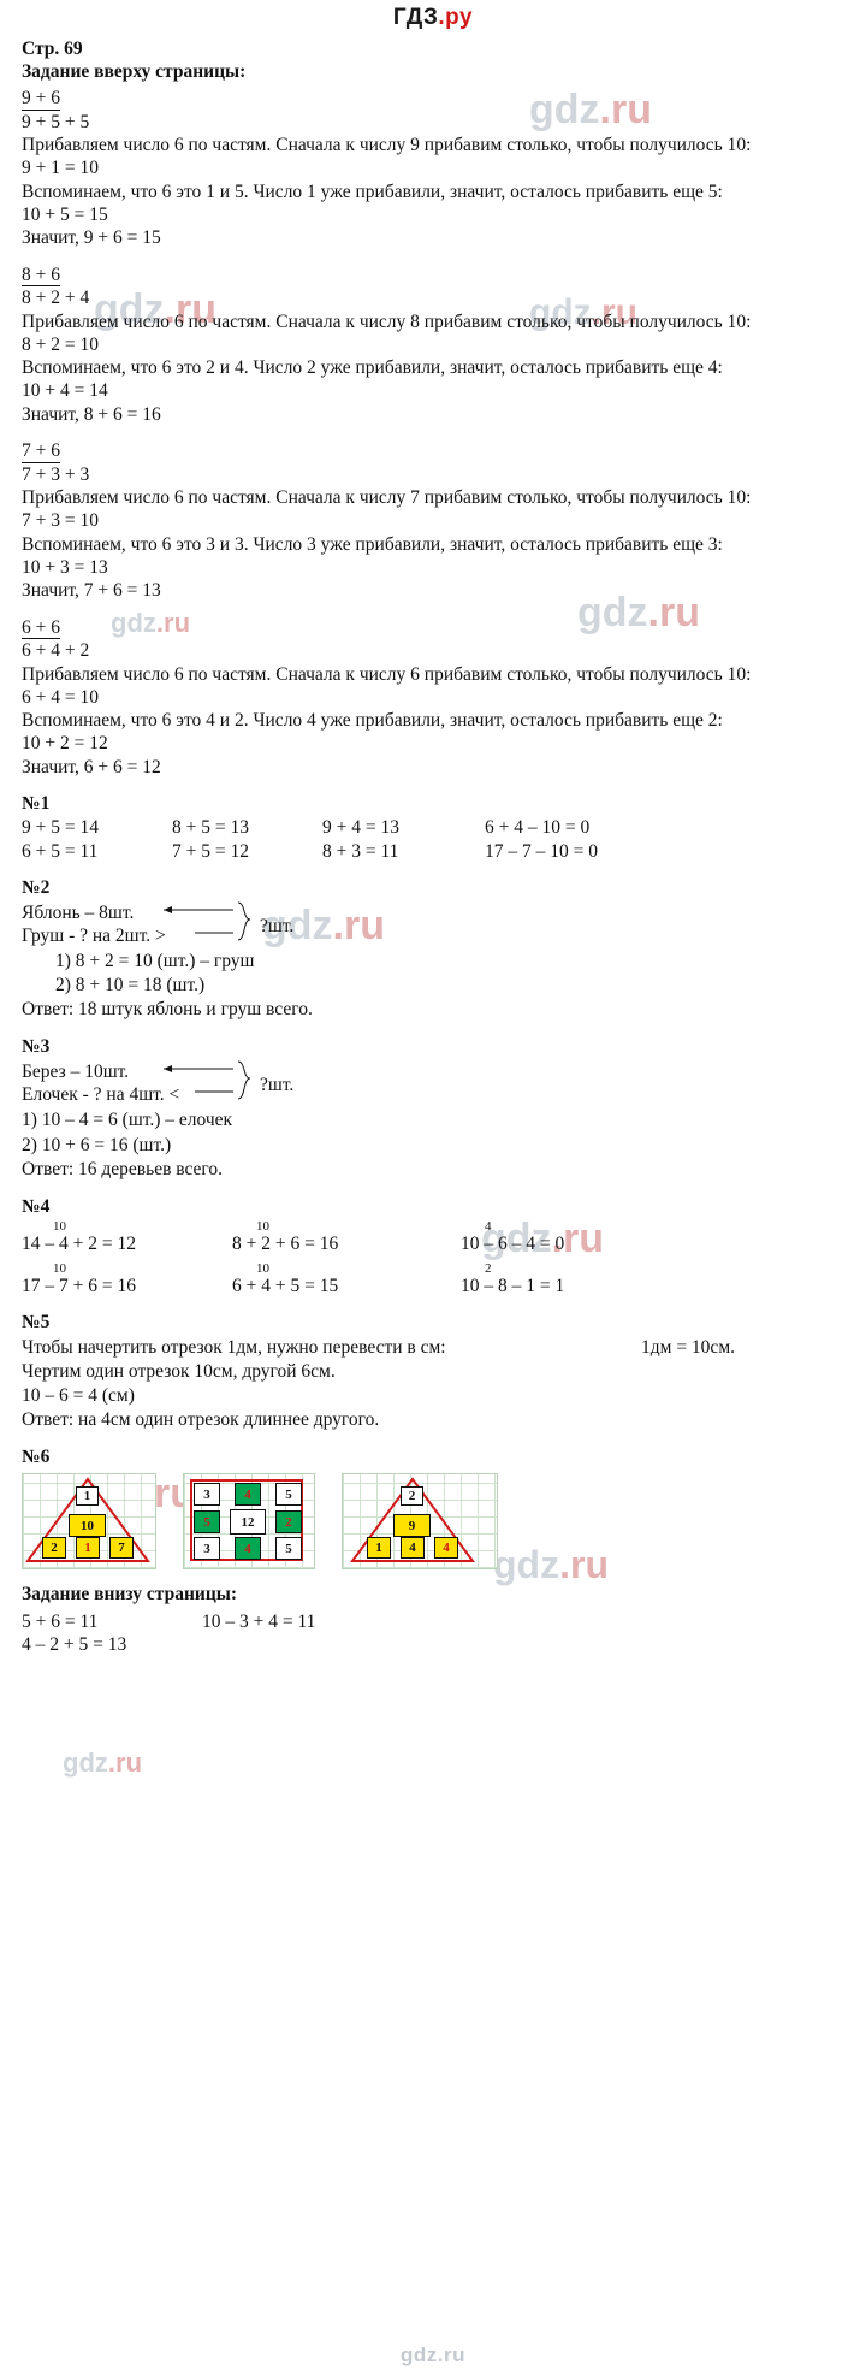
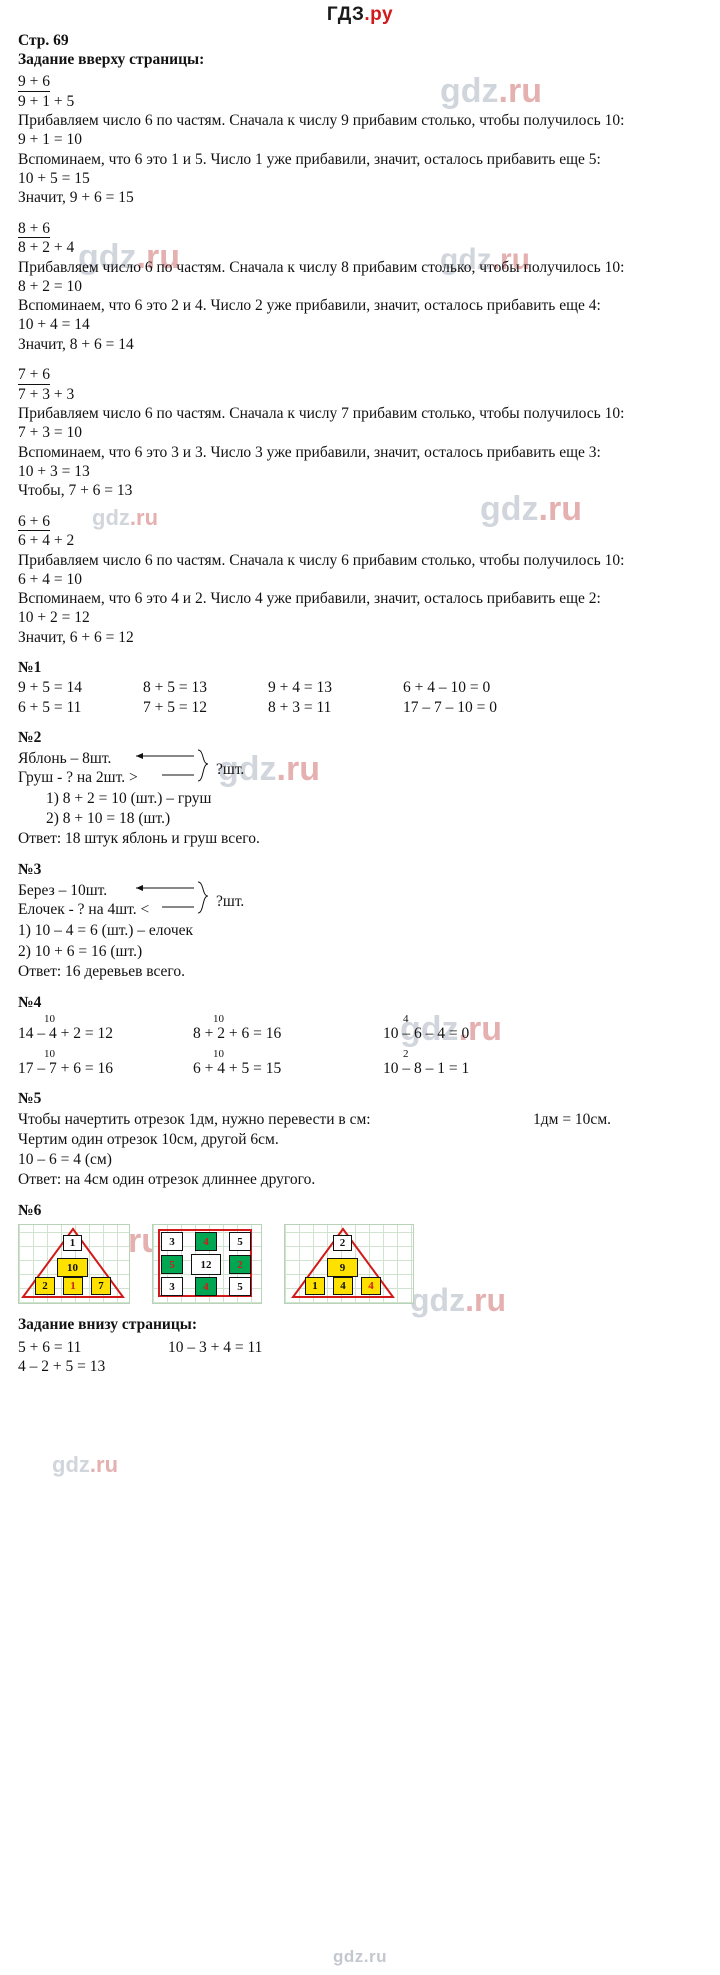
  gdz.ru
  gdz.ru
  gdz.ru
  gdz.ru
  gdz.ru
  gdz.ru
  gdz.ru
  gdz.ru
  gdz.ru
  ГДЗ.ру
  Стр. 69
  Задание вверху страницы:
  9 + 6
- 9 + 5 + 5
+ 9 + 1 + 5
  Прибавляем число 6 по частям. Сначала к числу 9 прибавим столько, чтобы получилось 10:
  9 + 1 = 10
  Вспоминаем, что 6 это 1 и 5. Число 1 уже прибавили, значит, осталось прибавить еще 5:
  10 + 5 = 15
  Значит, 9 + 6 = 15
  8 + 6
  8 + 2 + 4
  Прибавляем число 6 по частям. Сначала к числу 8 прибавим столько, чтобы получилось 10:
  8 + 2 = 10
  Вспоминаем, что 6 это 2 и 4. Число 2 уже прибавили, значит, осталось прибавить еще 4:
  10 + 4 = 14
- Значит, 8 + 6 = 16
+ Значит, 8 + 6 = 14
  7 + 6
  7 + 3 + 3
  Прибавляем число 6 по частям. Сначала к числу 7 прибавим столько, чтобы получилось 10:
  7 + 3 = 10
  Вспоминаем, что 6 это 3 и 3. Число 3 уже прибавили, значит, осталось прибавить еще 3:
  10 + 3 = 13
- Значит, 7 + 6 = 13
+ Чтобы, 7 + 6 = 13
  6 + 6
  6 + 4 + 2
  Прибавляем число 6 по частям. Сначала к числу 6 прибавим столько, чтобы получилось 10:
  6 + 4 = 10
  Вспоминаем, что 6 это 4 и 2. Число 4 уже прибавили, значит, осталось прибавить еще 2:
  10 + 2 = 12
  Значит, 6 + 6 = 12
  №1
  9 + 5 = 14
  8 + 5 = 13
  9 + 4 = 13
  6 + 4 – 10 = 0
  6 + 5 = 11
  7 + 5 = 12
  8 + 3 = 11
  17 – 7 – 10 = 0
  №2
  Яблонь – 8шт.
  Груш - ? на 2шт. >
  ?шт.
  1) 8 + 2 = 10 (шт.) – груш
  2) 8 + 10 = 18 (шт.)
  Ответ: 18 штук яблонь и груш всего.
  №3
  Берез – 10шт.
  Елочек - ? на 4шт. <
  ?шт.
  1) 10 – 4 = 6 (шт.) – елочек
  2) 10 + 6 = 16 (шт.)
  Ответ: 16 деревьев всего.
  №4
  10
  14 – 4 + 2 = 12
  10
  8 + 2 + 6 = 16
  4
  10 – 6 – 4 = 0
  10
  17 – 7 + 6 = 16
  10
  6 + 4 + 5 = 15
  2
  10 – 8 – 1 = 1
  №5
  Чтобы начертить отрезок 1дм, нужно перевести в см:
  1дм = 10см.
  Чертим один отрезок 10см, другой 6см.
  10 – 6 = 4 (см)
  Ответ: на 4см один отрезок длиннее другого.
  №6
  1
  10
  2
  7
  1
  3
  4
  5
  5
  12
  2
  3
  4
  5
  2
  9
  1
  4
  4
  Задание внизу страницы:
  5 + 6 = 11
  10 – 3 + 4 = 11
  4 – 2 + 5 = 13
  gdz.ru
